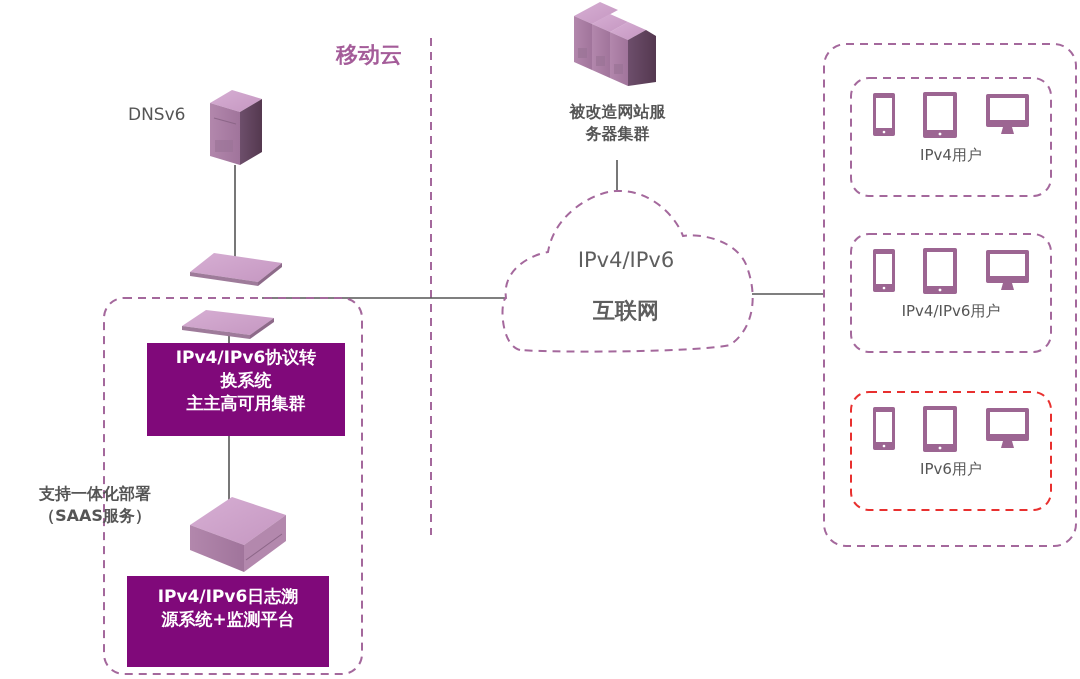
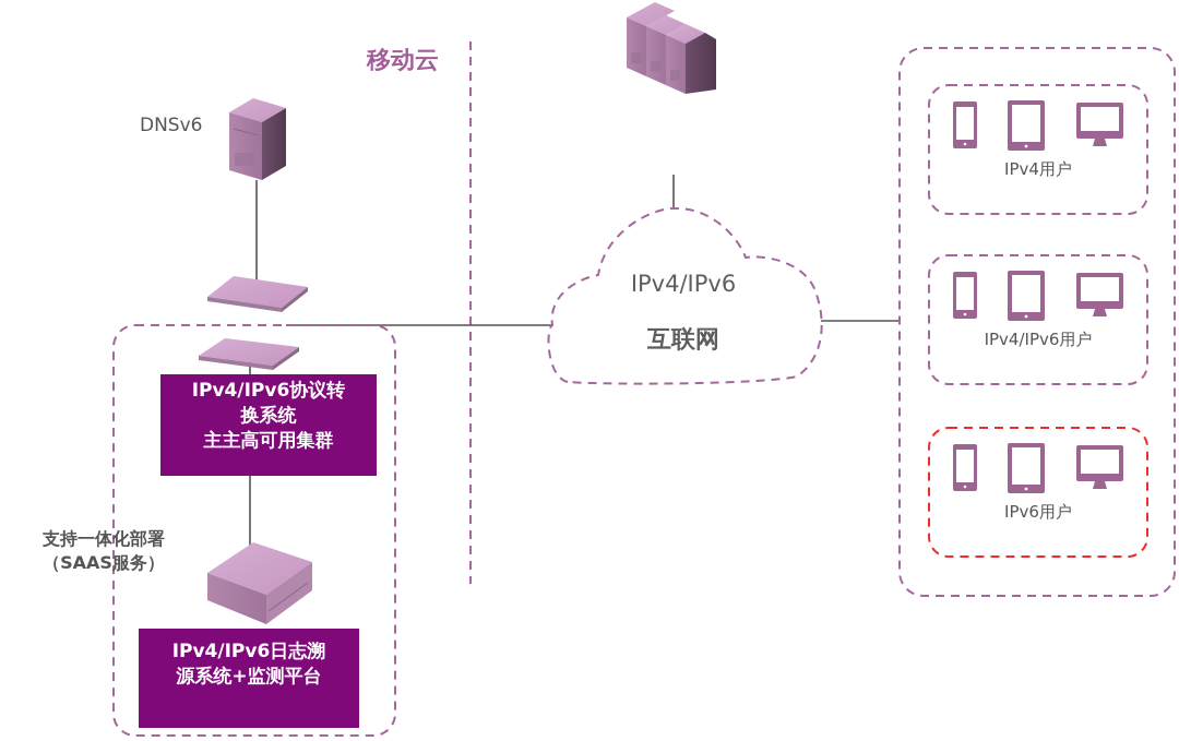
  移动云
  DNSv6
- 被改造网站服
- 务器集群
  IPv4/IPv6
  互联网
  IPv4/IPv6协议转
  换系统
  主主高可用集群
  支持一体化部署
  （SAAS服务）
  IPv4/IPv6日志溯
  源系统+监测平台
  IPv4用户
  IPv4/IPv6用户
  IPv6用户
